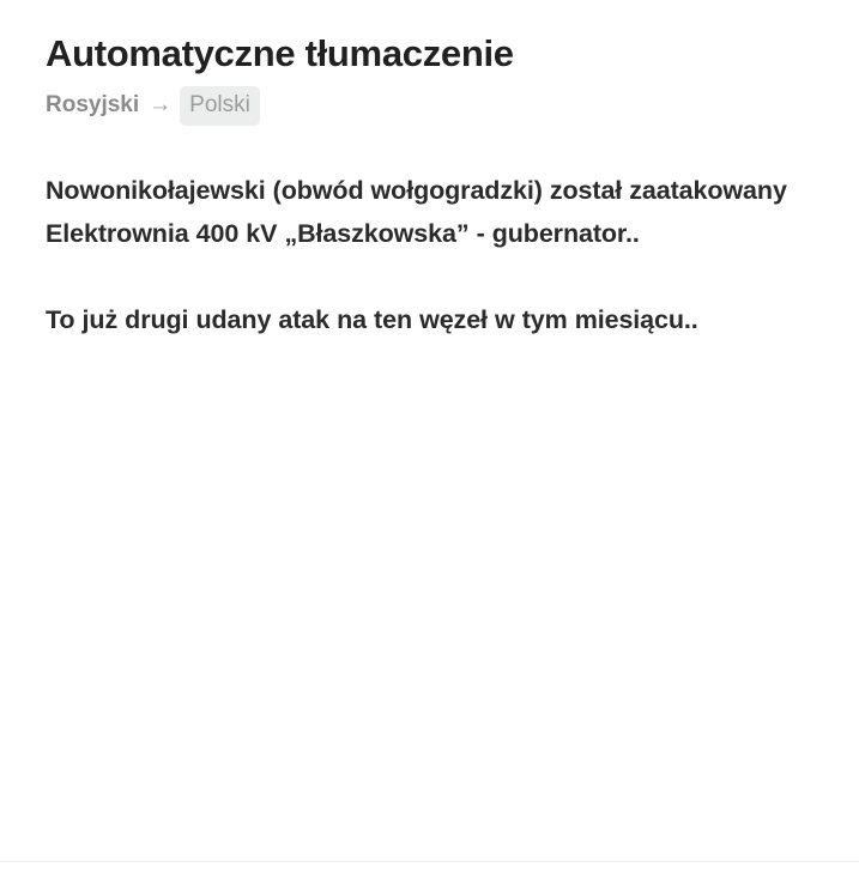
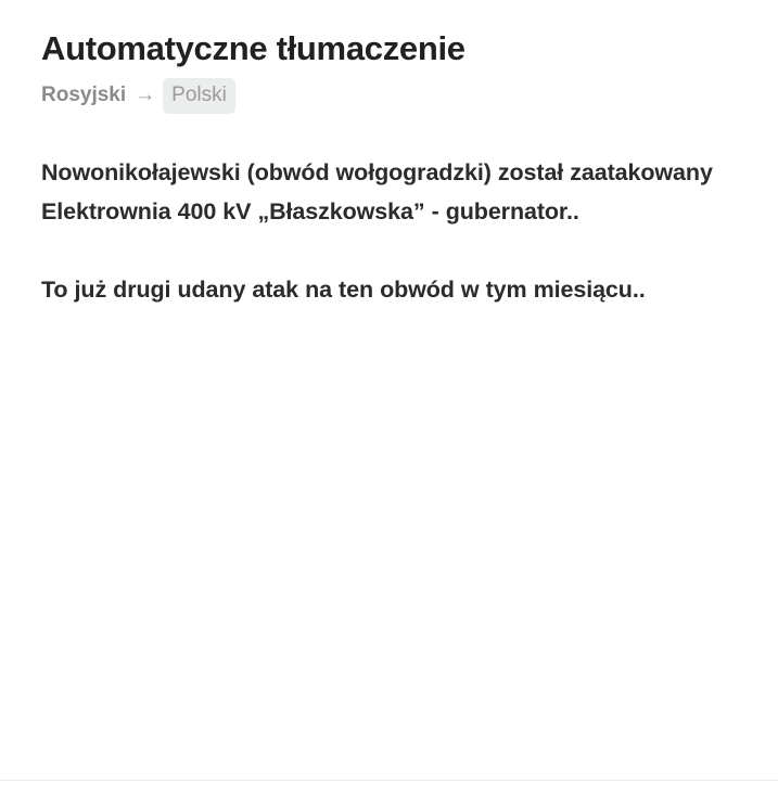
  Automatyczne tłumaczenie
  Rosyjski
  →
  Polski
  Nowonikołajewski (obwód wołgogradzki) został zaatakowany Elektrownia 400 kV „Błaszkowska” - gubernator..
- To już drugi udany atak na ten węzeł w tym miesiącu..
+ To już drugi udany atak na ten obwód w tym miesiącu..
